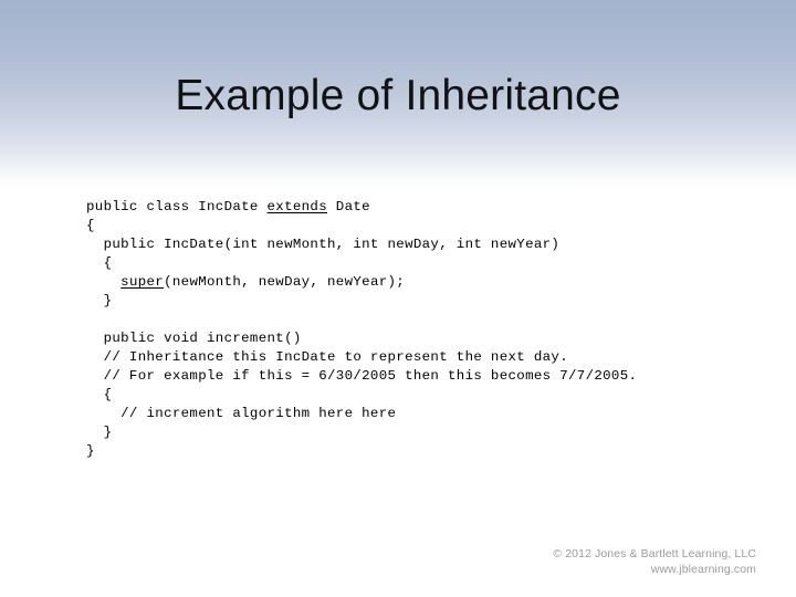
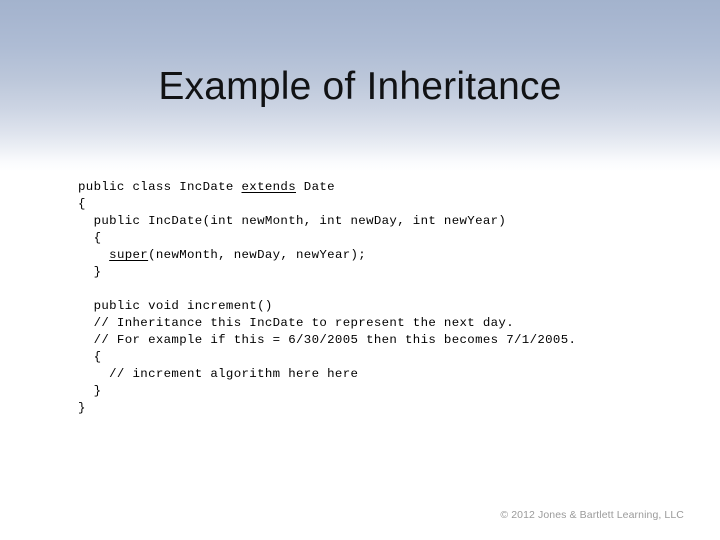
  Example of Inheritance
  public class IncDate extends Date
  {
  public IncDate(int newMonth, int newDay, int newYear)
  {
  super(newMonth, newDay, newYear);
  }
  public void increment()
  // Inheritance this IncDate to represent the next day.
- // For example if this = 6/30/2005 then this becomes 7/7/2005.
+ // For example if this = 6/30/2005 then this becomes 7/1/2005.
  {
  // increment algorithm here here
  }
  }
  © 2012 Jones & Bartlett Learning, LLC
- www.jblearning.com
